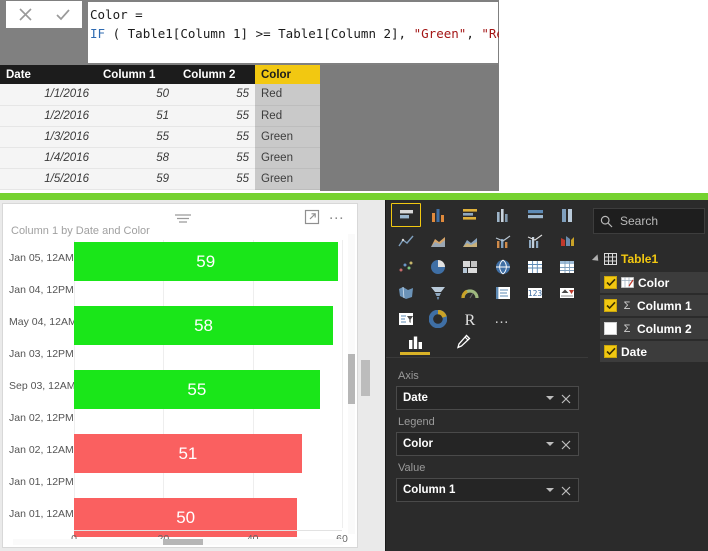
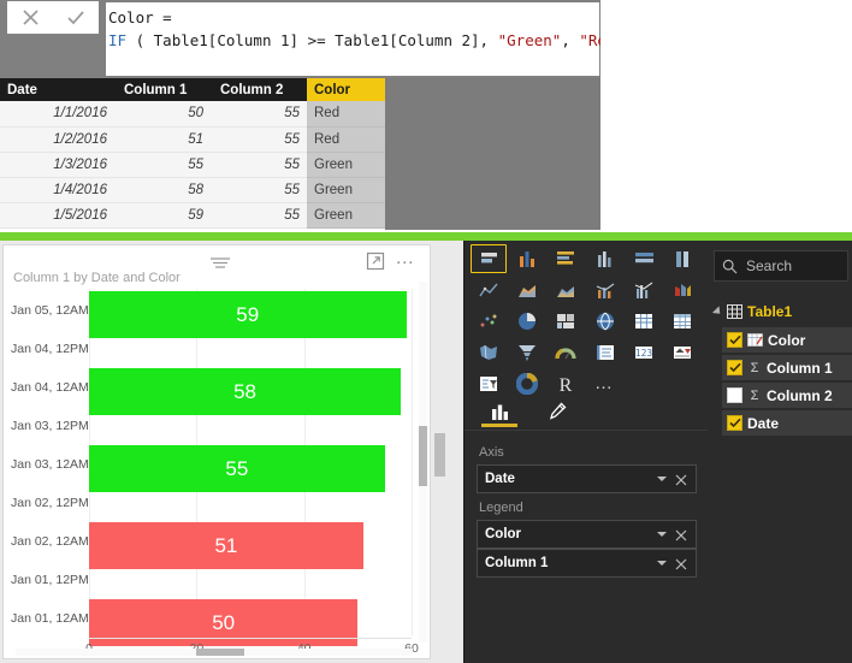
  Color = IF ( Table1[Column 1] >= Table1[Column 2], "Green", "R
  Date	Column 1	Column 2	Color
  1/1/2016	50	55	Red
  1/2/2016	51	55	Red
  1/3/2016	55	55	Green
  1/4/2016	58	55	Green
  1/5/2016	59	55	Green
  …
  Column 1 by Date and Color
  Jan 05, 12AM
  Jan 04, 12PM
- May 04, 12AM
+ Jan 04, 12AM
  Jan 03, 12PM
- Sep 03, 12AM
+ Jan 03, 12AM
  Jan 02, 12PM
  Jan 02, 12AM
  Jan 01, 12PM
  Jan 01, 12AM
  59
  58
  55
  51
  50
  123
  R
  …
  Axis
  Date
  Legend
  Color
- Value
  Column 1
  Search
  Table1
  Color
  Σ
  Column 1
  Σ
  Column 2
  Date
